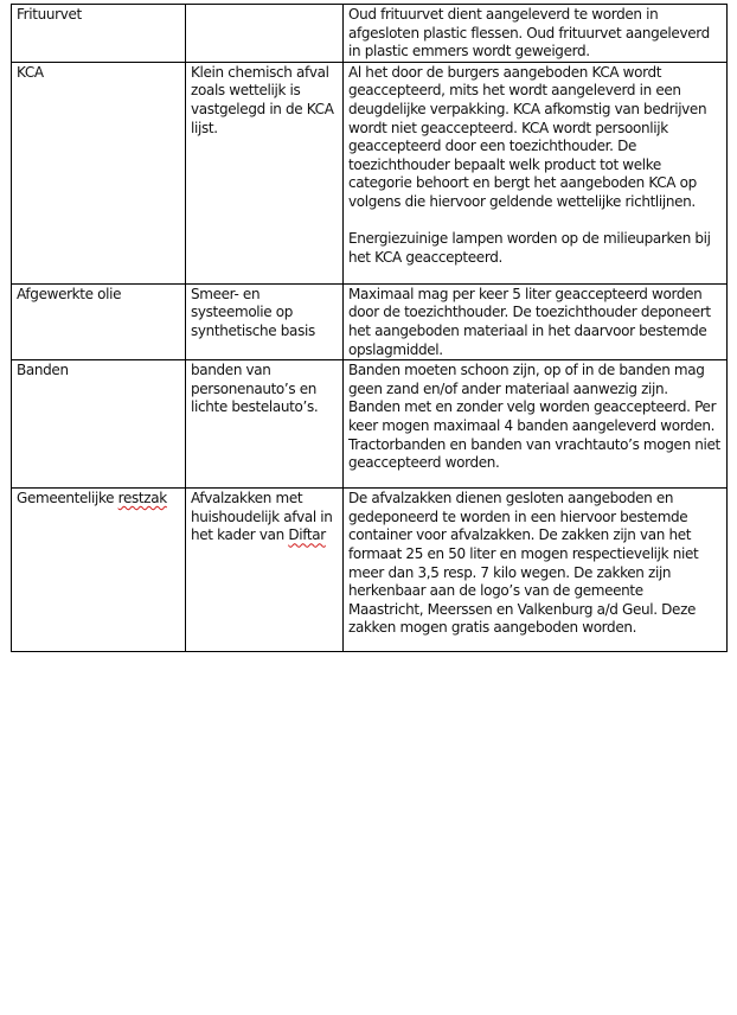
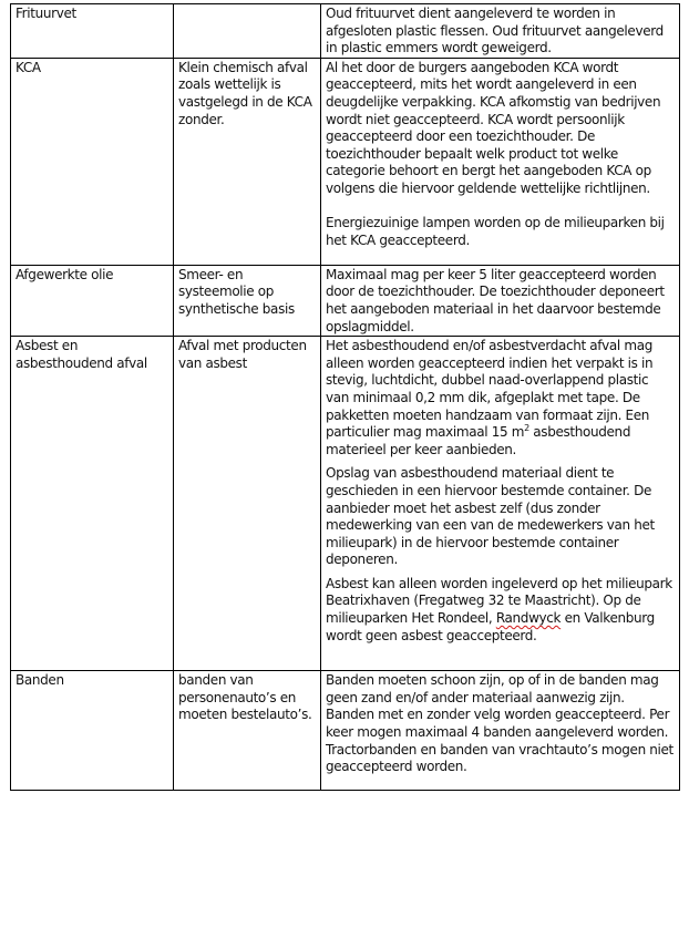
  Frituurvet		Oud frituurvet dient aangeleverd te worden in afgesloten plastic flessen. Oud frituurvet aangeleverd in plastic emmers wordt geweigerd.
- KCA	Klein chemisch afval zoals wettelijk is vastgelegd in de KCA lijst.	Al het door de burgers aangeboden KCA wordt geaccepteerd, mits het wordt aangeleverd in een deugdelijke verpakking. KCA afkomstig van bedrijven wordt niet geaccepteerd. KCA wordt persoonlijk geaccepteerd door een toezichthouder. De toezichthouder bepaalt welk product tot welke categorie behoort en bergt het aangeboden KCA op volgens die hiervoor geldende wettelijke richtlijnen. Energiezuinige lampen worden op de milieuparken bij het KCA geaccepteerd.
+ KCA	Klein chemisch afval zoals wettelijk is vastgelegd in de KCA zonder.	Al het door de burgers aangeboden KCA wordt geaccepteerd, mits het wordt aangeleverd in een deugdelijke verpakking. KCA afkomstig van bedrijven wordt niet geaccepteerd. KCA wordt persoonlijk geaccepteerd door een toezichthouder. De toezichthouder bepaalt welk product tot welke categorie behoort en bergt het aangeboden KCA op volgens die hiervoor geldende wettelijke richtlijnen. Energiezuinige lampen worden op de milieuparken bij het KCA geaccepteerd.
  Afgewerkte olie	Smeer- en systeemolie op synthetische basis	Maximaal mag per keer 5 liter geaccepteerd worden door de toezichthouder. De toezichthouder deponeert het aangeboden materiaal in het daarvoor bestemde opslagmiddel.
+ Asbest en asbesthoudend afval	Afval met producten van asbest	Het asbesthoudend en/of asbestverdacht afval mag alleen worden geaccepteerd indien het verpakt is in stevig, luchtdicht, dubbel naad-overlappend plastic van minimaal 0,2 mm dik, afgeplakt met tape. De pakketten moeten handzaam van formaat zijn. Een particulier mag maximaal 15 m2 asbesthoudend materieel per keer aanbieden. Opslag van asbesthoudend materiaal dient te geschieden in een hiervoor bestemde container. De aanbieder moet het asbest zelf (dus zonder medewerking van een van de medewerkers van het milieupark) in de hiervoor bestemde container deponeren. Asbest kan alleen worden ingeleverd op het milieupark Beatrixhaven (Fregatweg 32 te Maastricht). Op de milieuparken Het Rondeel, Randwyck en Valkenburg wordt geen asbest geaccepteerd.
- Banden	banden van personenauto’s en lichte bestelauto’s.	Banden moeten schoon zijn, op of in de banden mag geen zand en/of ander materiaal aanwezig zijn. Banden met en zonder velg worden geaccepteerd. Per keer mogen maximaal 4 banden aangeleverd worden. Tractorbanden en banden van vrachtauto’s mogen niet geaccepteerd worden.
+ Banden	banden van personenauto’s en moeten bestelauto’s.	Banden moeten schoon zijn, op of in de banden mag geen zand en/of ander materiaal aanwezig zijn. Banden met en zonder velg worden geaccepteerd. Per keer mogen maximaal 4 banden aangeleverd worden. Tractorbanden en banden van vrachtauto’s mogen niet geaccepteerd worden.
- Gemeentelijke restzak	Afvalzakken met huishoudelijk afval in het kader van Diftar	De afvalzakken dienen gesloten aangeboden en gedeponeerd te worden in een hiervoor bestemde container voor afvalzakken. De zakken zijn van het formaat 25 en 50 liter en mogen respectievelijk niet meer dan 3,5 resp. 7 kilo wegen. De zakken zijn herkenbaar aan de logo’s van de gemeente Maastricht, Meerssen en Valkenburg a/d Geul. Deze zakken mogen gratis aangeboden worden.
